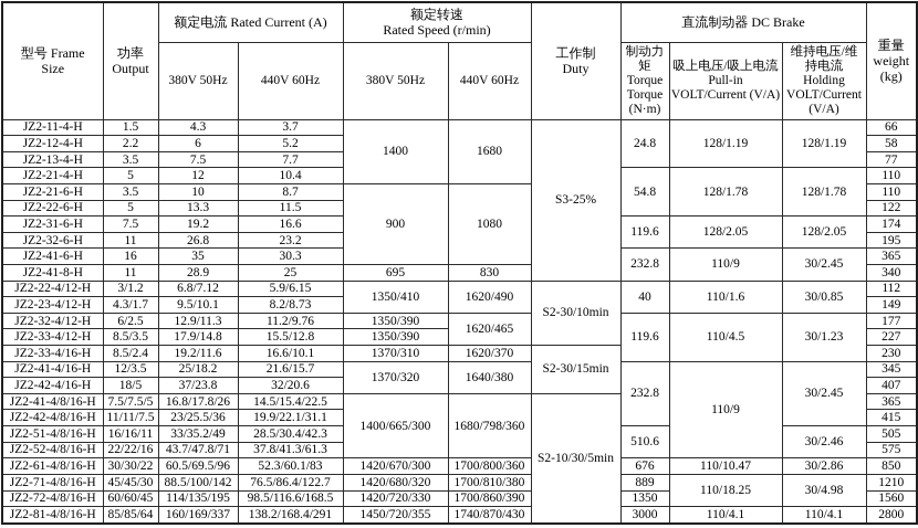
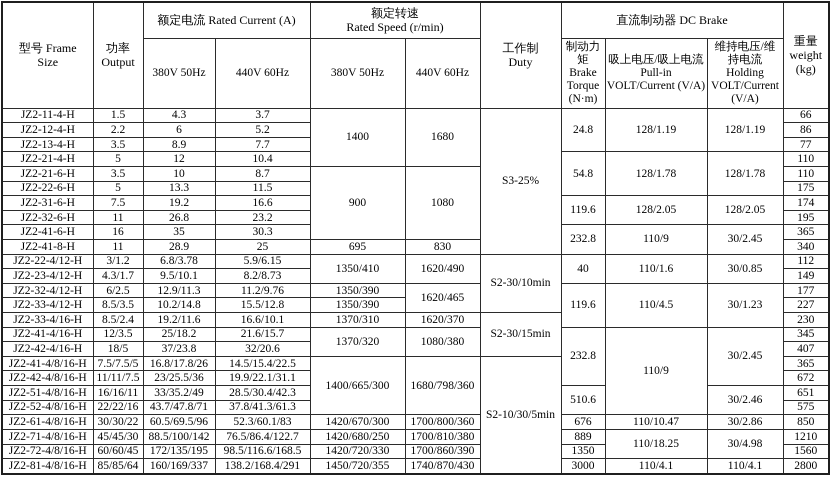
  型号 Frame Size	功率 Output	额定电流 Rated Current (A)	额定转速 Rated Speed (r/min)	工作制 Duty	直流制动器 DC Brake	重量 weight (kg)
- 380V 50Hz	440V 60Hz	380V 50Hz	440V 60Hz	制动力 矩 Torque Torque (N·m)	吸上电压/吸上电流 Pull-in VOLT/Current (V/A)	维持电压/维 持电流 Holding VOLT/Current (V/A)
+ 380V 50Hz	440V 60Hz	380V 50Hz	440V 60Hz	制动力 矩 Brake Torque (N·m)	吸上电压/吸上电流 Pull-in VOLT/Current (V/A)	维持电压/维 持电流 Holding VOLT/Current (V/A)
  JZ2-11-4-H	1.5	4.3	3.7	1400	1680	S3-25%	24.8	128/1.19	128/1.19	66
- JZ2-12-4-H	2.2	6	5.2	58
+ JZ2-12-4-H	2.2	6	5.2	86
- JZ2-13-4-H	3.5	7.5	7.7	77
+ JZ2-13-4-H	3.5	8.9	7.7	77
  JZ2-21-4-H	5	12	10.4	54.8	128/1.78	128/1.78	110
  JZ2-21-6-H	3.5	10	8.7	900	1080	110
- JZ2-22-6-H	5	13.3	11.5	122
+ JZ2-22-6-H	5	13.3	11.5	175
  JZ2-31-6-H	7.5	19.2	16.6	119.6	128/2.05	128/2.05	174
  JZ2-32-6-H	11	26.8	23.2	195
  JZ2-41-6-H	16	35	30.3	232.8	110/9	30/2.45	365
  JZ2-41-8-H	11	28.9	25	695	830	340
- JZ2-22-4/12-H	3/1.2	6.8/7.12	5.9/6.15	1350/410	1620/490	S2-30/10min	40	110/1.6	30/0.85	112
+ JZ2-22-4/12-H	3/1.2	6.8/3.78	5.9/6.15	1350/410	1620/490	S2-30/10min	40	110/1.6	30/0.85	112
  JZ2-23-4/12-H	4.3/1.7	9.5/10.1	8.2/8.73	149
  JZ2-32-4/12-H	6/2.5	12.9/11.3	11.2/9.76	1350/390	1620/465	119.6	110/4.5	30/1.23	177
- JZ2-33-4/12-H	8.5/3.5	17.9/14.8	15.5/12.8	1350/390	227
+ JZ2-33-4/12-H	8.5/3.5	10.2/14.8	15.5/12.8	1350/390	227
  JZ2-33-4/16-H	8.5/2.4	19.2/11.6	16.6/10.1	1370/310	1620/370	S2-30/15min	230
- JZ2-41-4/16-H	12/3.5	25/18.2	21.6/15.7	1370/320	1640/380	232.8	110/9	30/2.45	345
+ JZ2-41-4/16-H	12/3.5	25/18.2	21.6/15.7	1370/320	1080/380	232.8	110/9	30/2.45	345
  JZ2-42-4/16-H	18/5	37/23.8	32/20.6	407
  JZ2-41-4/8/16-H	7.5/7.5/5	16.8/17.8/26	14.5/15.4/22.5	1400/665/300	1680/798/360	S2-10/30/5min	365
- JZ2-42-4/8/16-H	11/11/7.5	23/25.5/36	19.9/22.1/31.1	415
+ JZ2-42-4/8/16-H	11/11/7.5	23/25.5/36	19.9/22.1/31.1	672
- JZ2-51-4/8/16-H	16/16/11	33/35.2/49	28.5/30.4/42.3	510.6	30/2.46	505
+ JZ2-51-4/8/16-H	16/16/11	33/35.2/49	28.5/30.4/42.3	510.6	30/2.46	651
  JZ2-52-4/8/16-H	22/22/16	43.7/47.8/71	37.8/41.3/61.3	575
  JZ2-61-4/8/16-H	30/30/22	60.5/69.5/96	52.3/60.1/83	1420/670/300	1700/800/360	676	110/10.47	30/2.86	850
- JZ2-71-4/8/16-H	45/45/30	88.5/100/142	76.5/86.4/122.7	1420/680/320	1700/810/380	889	110/18.25	30/4.98	1210
+ JZ2-71-4/8/16-H	45/45/30	88.5/100/142	76.5/86.4/122.7	1420/680/250	1700/810/380	889	110/18.25	30/4.98	1210
- JZ2-72-4/8/16-H	60/60/45	114/135/195	98.5/116.6/168.5	1420/720/330	1700/860/390	1350	1560
+ JZ2-72-4/8/16-H	60/60/45	172/135/195	98.5/116.6/168.5	1420/720/330	1700/860/390	1350	1560
  JZ2-81-4/8/16-H	85/85/64	160/169/337	138.2/168.4/291	1450/720/355	1740/870/430	3000	110/4.1	110/4.1	2800
